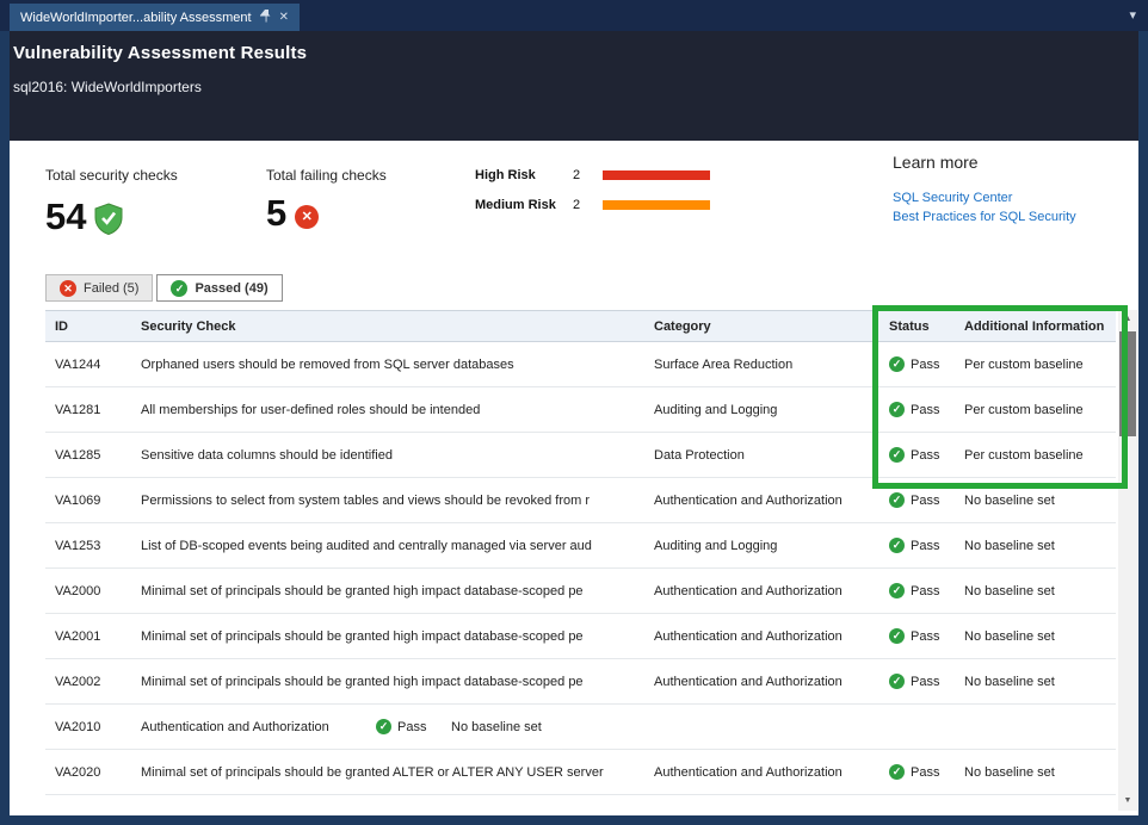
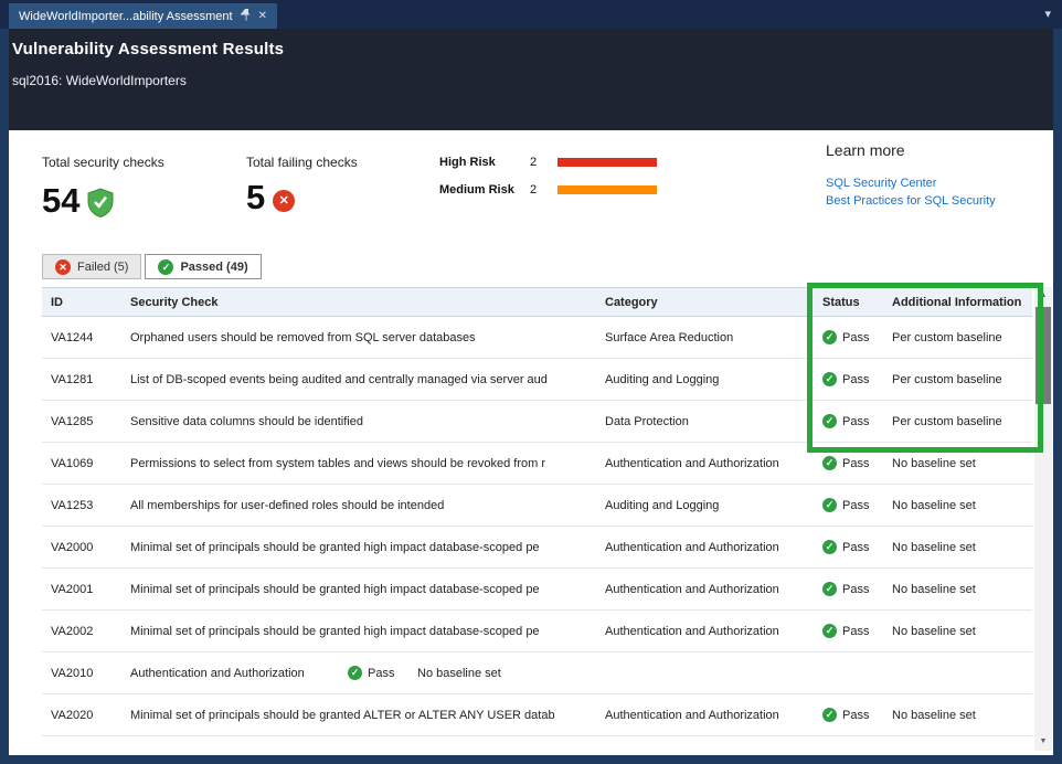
  WideWorldImporter...ability Assessment
  ✕
  ▾
  Vulnerability Assessment Results
  sql2016: WideWorldImporters
  Total security checks
  54
  Total failing checks
  5
  ✕
  High Risk
  2
  Medium Risk
  2
  Learn more
  SQL Security Center
  Best Practices for SQL Security
  ✕
  Failed (5)
  ✓
  Passed (49)
  ID
  Security Check
  Category
  Status
  Additional Information
  VA1244
  Orphaned users should be removed from SQL server databases
  Surface Area Reduction
  ✓
  Pass
  Per custom baseline
  VA1281
- All memberships for user-defined roles should be intended
+ List of DB-scoped events being audited and centrally managed via server aud
  Auditing and Logging
  ✓
  Pass
  Per custom baseline
  VA1285
  Sensitive data columns should be identified
  Data Protection
  ✓
  Pass
  Per custom baseline
  VA1069
  Permissions to select from system tables and views should be revoked from r
  Authentication and Authorization
  ✓
  Pass
  No baseline set
  VA1253
- List of DB-scoped events being audited and centrally managed via server aud
+ All memberships for user-defined roles should be intended
  Auditing and Logging
  ✓
  Pass
  No baseline set
  VA2000
  Minimal set of principals should be granted high impact database-scoped pe
  Authentication and Authorization
  ✓
  Pass
  No baseline set
  VA2001
  Minimal set of principals should be granted high impact database-scoped pe
  Authentication and Authorization
  ✓
  Pass
  No baseline set
  VA2002
  Minimal set of principals should be granted high impact database-scoped pe
  Authentication and Authorization
  ✓
  Pass
  No baseline set
  VA2010
  Authentication and Authorization
  ✓
  Pass
  No baseline set
  VA2020
- Minimal set of principals should be granted ALTER or ALTER ANY USER server
+ Minimal set of principals should be granted ALTER or ALTER ANY USER datab
  Authentication and Authorization
  ✓
  Pass
  No baseline set
